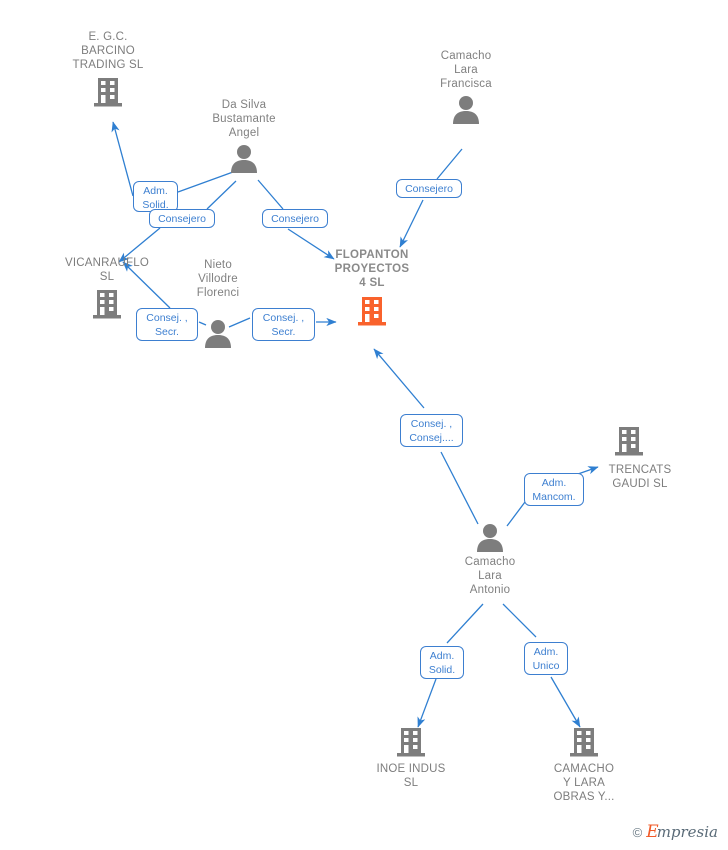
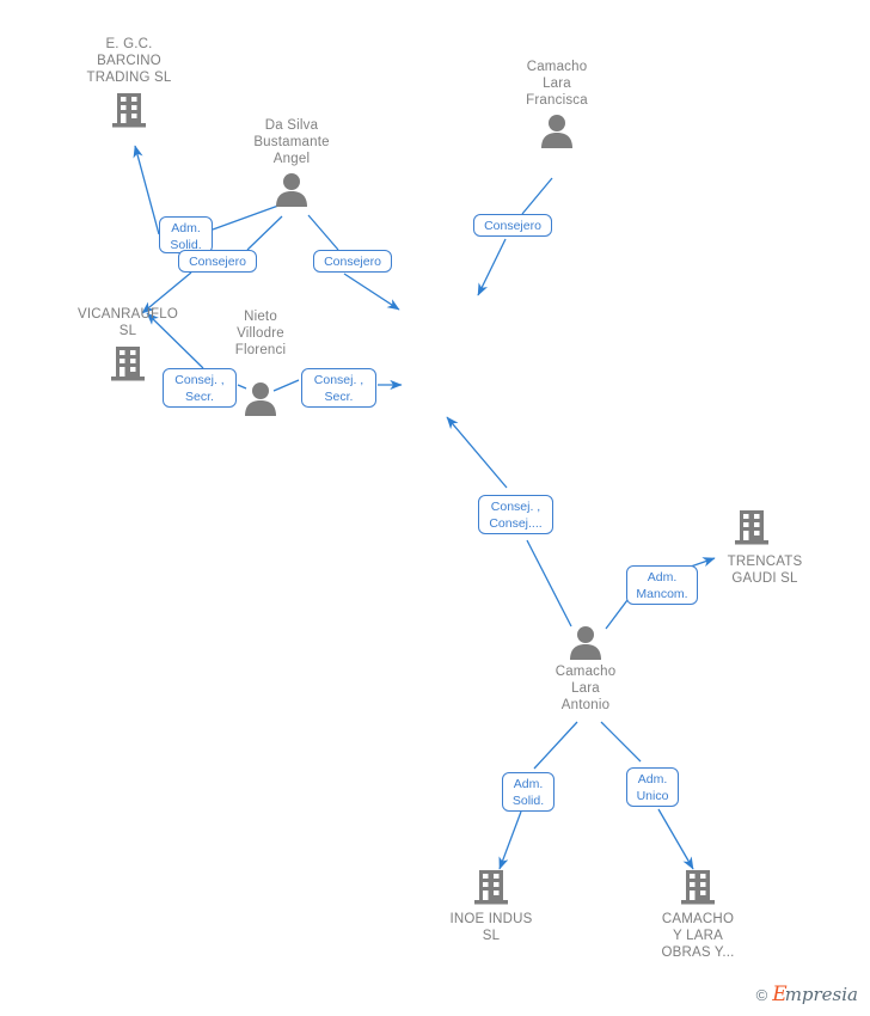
  E. G.C.
  BARCINO
  TRADING SL
  Da Silva
  Bustamante
  Angel
  Camacho
  Lara
  Francisca
  VICANRAUFLO
  SL
  Nieto
  Villodre
  Florenci
- FLOPANTON
- PROYECTOS
- 4 SL
  TRENCATS
  GAUDI SL
  Camacho
  Lara
  Antonio
  INOE INDUS
  SL
  CAMACHO
  Y LARA
  OBRAS Y...
  Adm.
  Solid.
  Consejero
  Consejero
  Consejero
  Consej. ,
  Secr.
  Consej. ,
  Secr.
  Consej. ,
  Consej....
  Adm.
  Mancom.
  Adm.
  Solid.
  Adm.
  Unico
  ©
  Empresia
